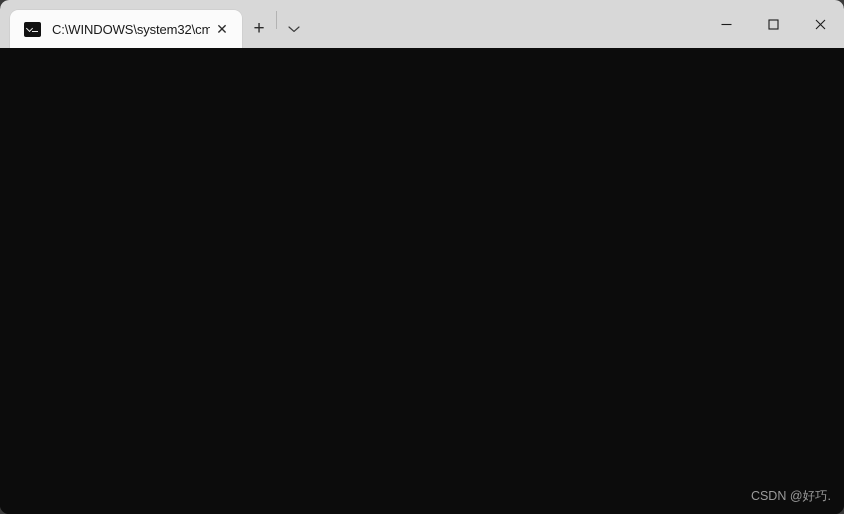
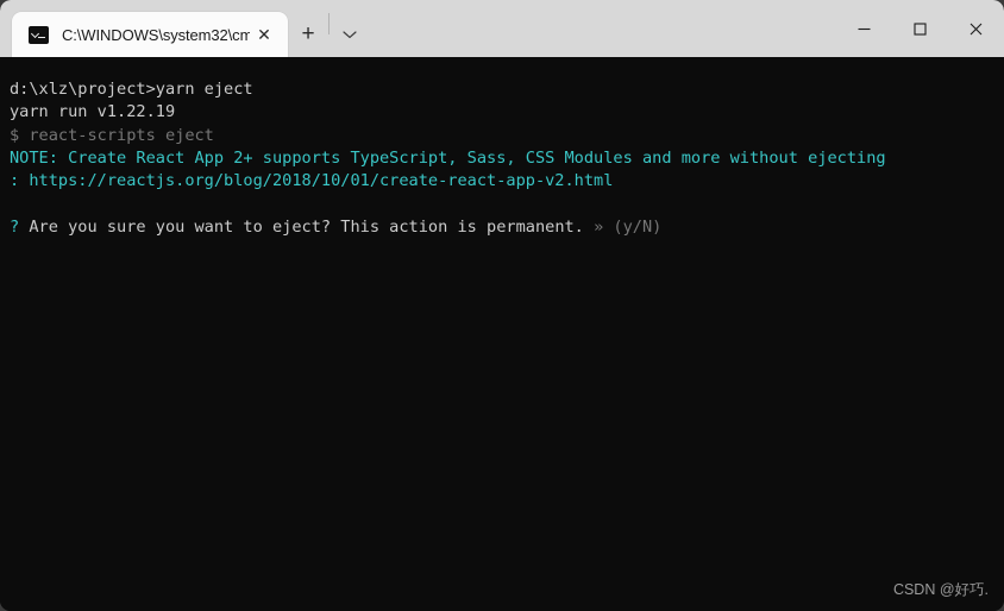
  C:\WINDOWS\system32\cm
  ✕
  +
+ d:\xlz\project>yarn eject
+ yarn run v1.22.19
+ $ react-scripts eject
+ NOTE: Create React App 2+ supports TypeScript, Sass, CSS Modules and more without ejecting
+ : https://reactjs.org/blog/2018/10/01/create-react-app-v2.html
+ ? Are you sure you want to eject? This action is permanent. » (y/N)
  CSDN @好巧.
